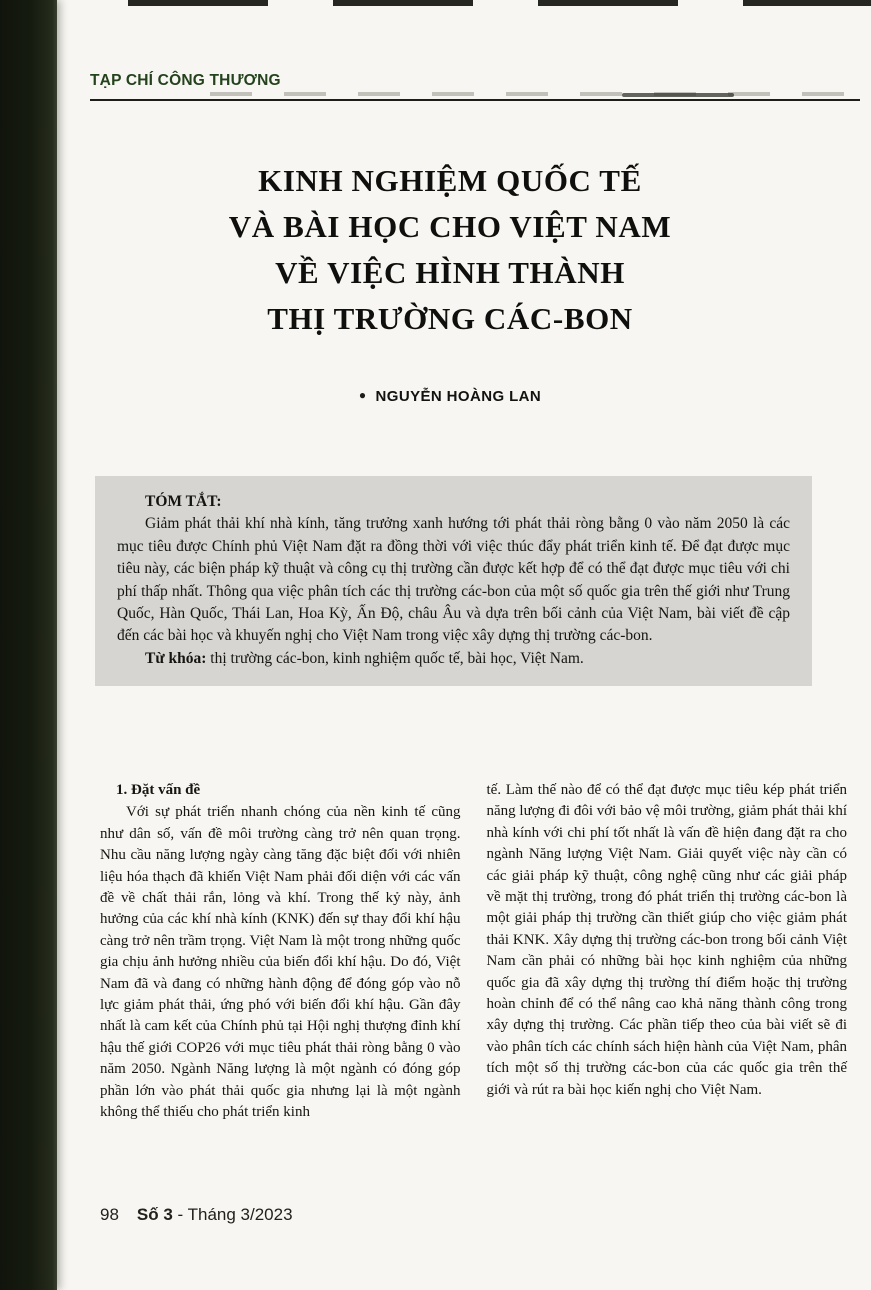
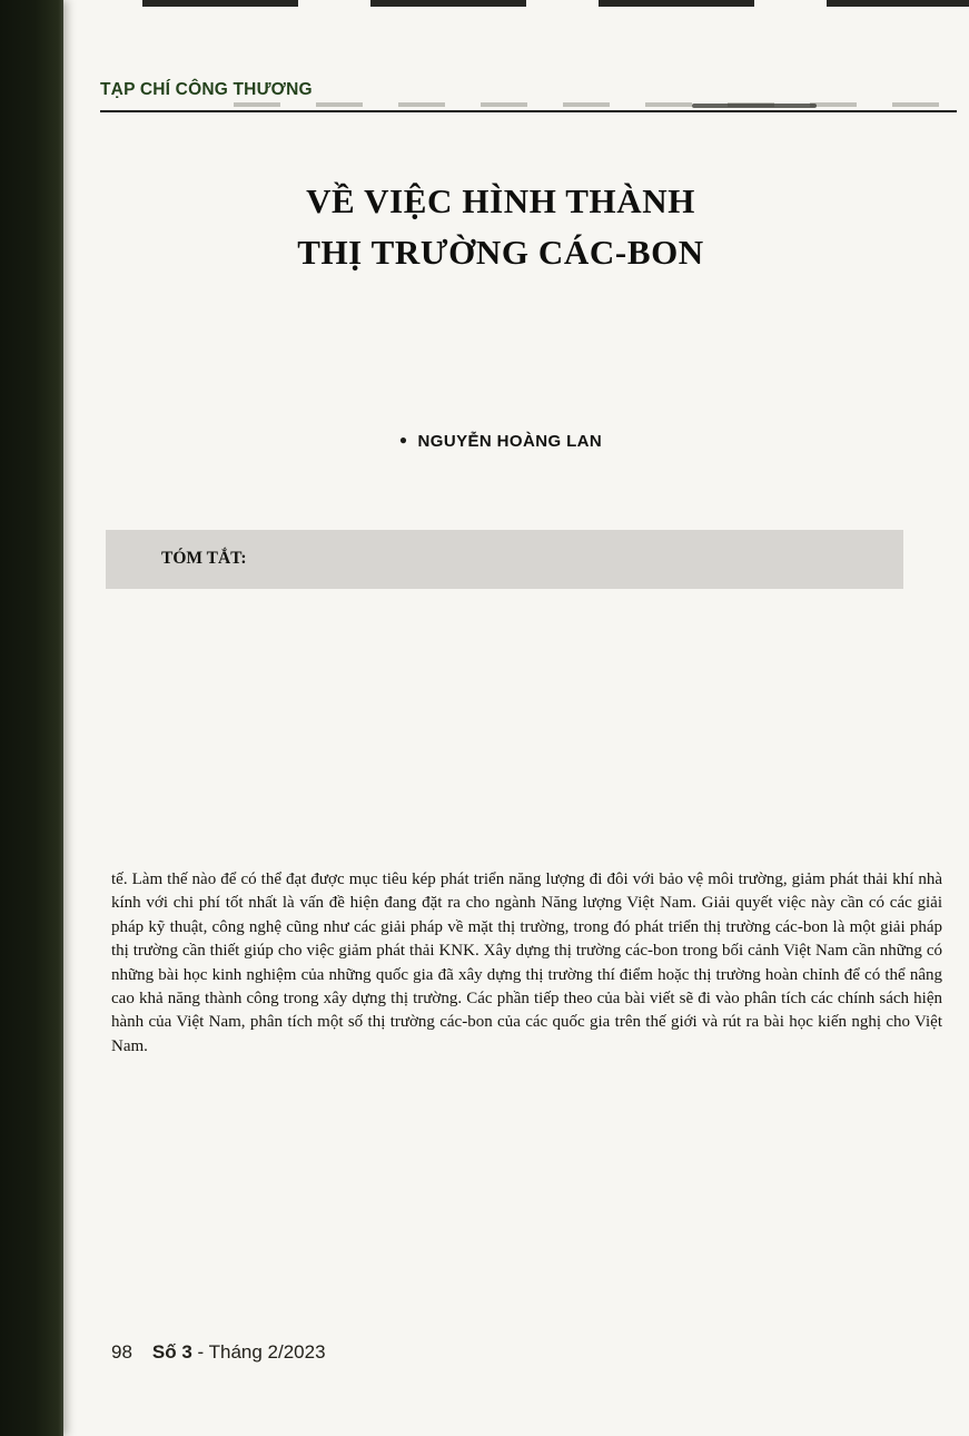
  TẠP CHÍ CÔNG THƯƠNG
- KINH NGHIỆM QUỐC TẾ
- VÀ BÀI HỌC CHO VIỆT NAM
  VỀ VIỆC HÌNH THÀNH
  THỊ TRƯỜNG CÁC-BON
  ● NGUYỄN HOÀNG LAN
  TÓM TẮT:
- Giảm phát thải khí nhà kính, tăng trưởng xanh hướng tới phát thải ròng bằng 0 vào năm 2050 là các mục tiêu được Chính phủ Việt Nam đặt ra đồng thời với việc thúc đẩy phát triển kinh tế. Để đạt được mục tiêu này, các biện pháp kỹ thuật và công cụ thị trường cần được kết hợp để có thể đạt được mục tiêu với chi phí thấp nhất. Thông qua việc phân tích các thị trường các-bon của một số quốc gia trên thế giới như Trung Quốc, Hàn Quốc, Thái Lan, Hoa Kỳ, Ấn Độ, châu Âu và dựa trên bối cảnh của Việt Nam, bài viết đề cập đến các bài học và khuyến nghị cho Việt Nam trong việc xây dựng thị trường các-bon.
- Từ khóa: thị trường các-bon, kinh nghiệm quốc tế, bài học, Việt Nam.
- 1. Đặt vấn đề
- Với sự phát triển nhanh chóng của nền kinh tế cũng như dân số, vấn đề môi trường càng trở nên quan trọng. Nhu cầu năng lượng ngày càng tăng đặc biệt đối với nhiên liệu hóa thạch đã khiến Việt Nam phải đối diện với các vấn đề về chất thải rắn, lỏng và khí. Trong thế kỷ này, ảnh hưởng của các khí nhà kính (KNK) đến sự thay đổi khí hậu càng trở nên trầm trọng. Việt Nam là một trong những quốc gia chịu ảnh hưởng nhiều của biến đổi khí hậu. Do đó, Việt Nam đã và đang có những hành động để đóng góp vào nỗ lực giảm phát thải, ứng phó với biến đổi khí hậu. Gần đây nhất là cam kết của Chính phủ tại Hội nghị thượng đỉnh khí hậu thế giới COP26 với mục tiêu phát thải ròng bằng 0 vào năm 2050. Ngành Năng lượng là một ngành có đóng góp phần lớn vào phát thải quốc gia nhưng lại là một ngành không thể thiếu cho phát triển kinh
- tế. Làm thế nào để có thể đạt được mục tiêu kép phát triển năng lượng đi đôi với bảo vệ môi trường, giảm phát thải khí nhà kính với chi phí tốt nhất là vấn đề hiện đang đặt ra cho ngành Năng lượng Việt Nam. Giải quyết việc này cần có các giải pháp kỹ thuật, công nghệ cũng như các giải pháp về mặt thị trường, trong đó phát triển thị trường các-bon là một giải pháp thị trường cần thiết giúp cho việc giảm phát thải KNK. Xây dựng thị trường các-bon trong bối cảnh Việt Nam cần phải có những bài học kinh nghiệm của những quốc gia đã xây dựng thị trường thí điểm hoặc thị trường hoàn chỉnh để có thể nâng cao khả năng thành công trong xây dựng thị trường. Các phần tiếp theo của bài viết sẽ đi vào phân tích các chính sách hiện hành của Việt Nam, phân tích một số thị trường các-bon của các quốc gia trên thế giới và rút ra bài học kiến nghị cho Việt Nam.
+ tế. Làm thế nào để có thể đạt được mục tiêu kép phát triển năng lượng đi đôi với bảo vệ môi trường, giảm phát thải khí nhà kính với chi phí tốt nhất là vấn đề hiện đang đặt ra cho ngành Năng lượng Việt Nam. Giải quyết việc này cần có các giải pháp kỹ thuật, công nghệ cũng như các giải pháp về mặt thị trường, trong đó phát triển thị trường các-bon là một giải pháp thị trường cần thiết giúp cho việc giảm phát thải KNK. Xây dựng thị trường các-bon trong bối cảnh Việt Nam cần những có những bài học kinh nghiệm của những quốc gia đã xây dựng thị trường thí điểm hoặc thị trường hoàn chỉnh để có thể nâng cao khả năng thành công trong xây dựng thị trường. Các phần tiếp theo của bài viết sẽ đi vào phân tích các chính sách hiện hành của Việt Nam, phân tích một số thị trường các-bon của các quốc gia trên thế giới và rút ra bài học kiến nghị cho Việt Nam.
- 98 Số 3 - Tháng 3/2023
+ 98 Số 3 - Tháng 2/2023
